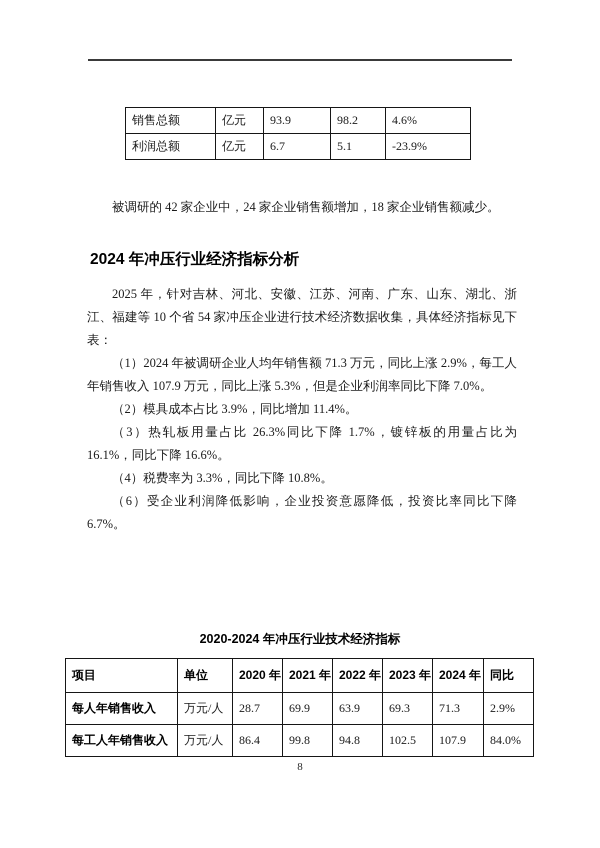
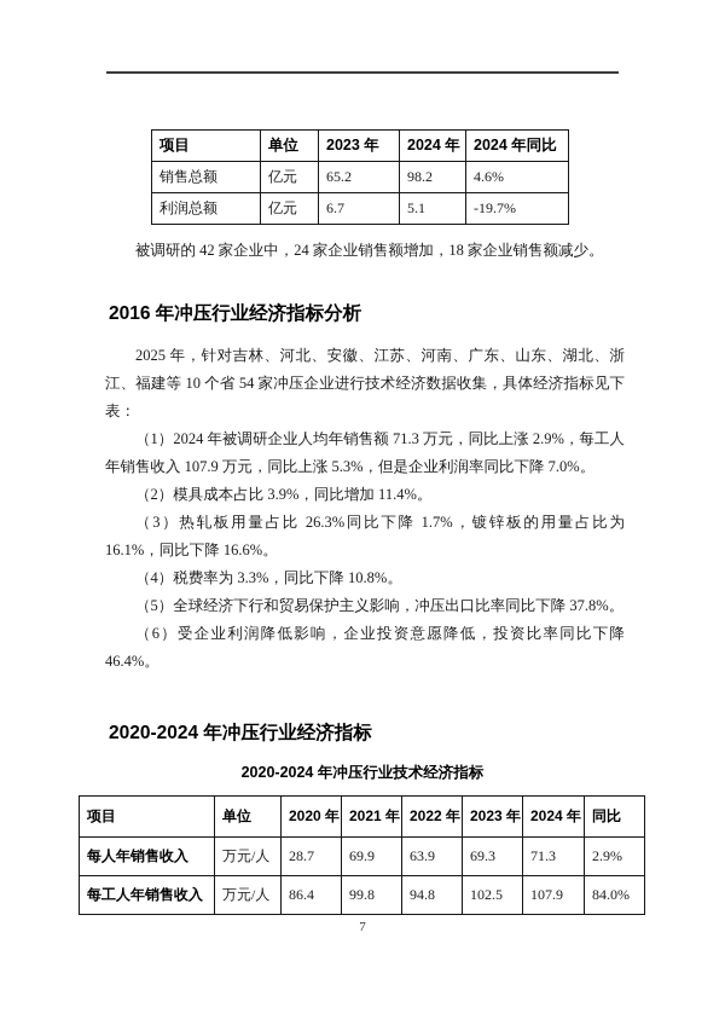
+ 项目	单位	2023 年	2024 年	2024 年同比
- 销售总额	亿元	93.9	98.2	4.6%
+ 销售总额	亿元	65.2	98.2	4.6%
- 利润总额	亿元	6.7	5.1	-23.9%
+ 利润总额	亿元	6.7	5.1	-19.7%
  被调研的 42 家企业中，24 家企业销售额增加，18 家企业销售额减少。
- 2024 年冲压行业经济指标分析
+ 2016 年冲压行业经济指标分析
  2025 年，针对吉林、河北、安徽、江苏、河南、广东、山东、湖北、浙江、福建等 10 个省 54 家冲压企业进行技术经济数据收集，具体经济指标见下表：
  （1）2024 年被调研企业人均年销售额 71.3 万元，同比上涨 2.9%，每工人年销售收入 107.9 万元，同比上涨 5.3%，但是企业利润率同比下降 7.0%。
  （2）模具成本占比 3.9%，同比增加 11.4%。
  （3）热轧板用量占比 26.3%同比下降 1.7%，镀锌板的用量占比为 16.1%，同比下降 16.6%。
  （4）税费率为 3.3%，同比下降 10.8%。
+ （5）全球经济下行和贸易保护主义影响，冲压出口比率同比下降 37.8%。
- （6）受企业利润降低影响，企业投资意愿降低，投资比率同比下降 6.7%。
+ （6）受企业利润降低影响，企业投资意愿降低，投资比率同比下降 46.4%。
+ 2020-2024 年冲压行业经济指标
  2020-2024 年冲压行业技术经济指标
  项目	单位	2020 年	2021 年	2022 年	2023 年	2024 年	同比
  每人年销售收入	万元/人	28.7	69.9	63.9	69.3	71.3	2.9%
  每工人年销售收入	万元/人	86.4	99.8	94.8	102.5	107.9	84.0%
- 8
+ 7
